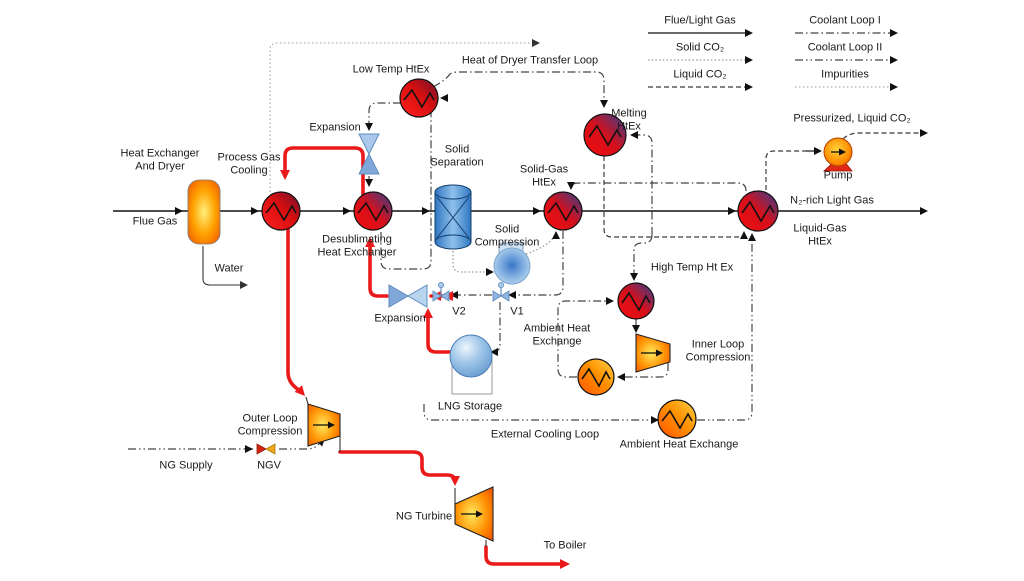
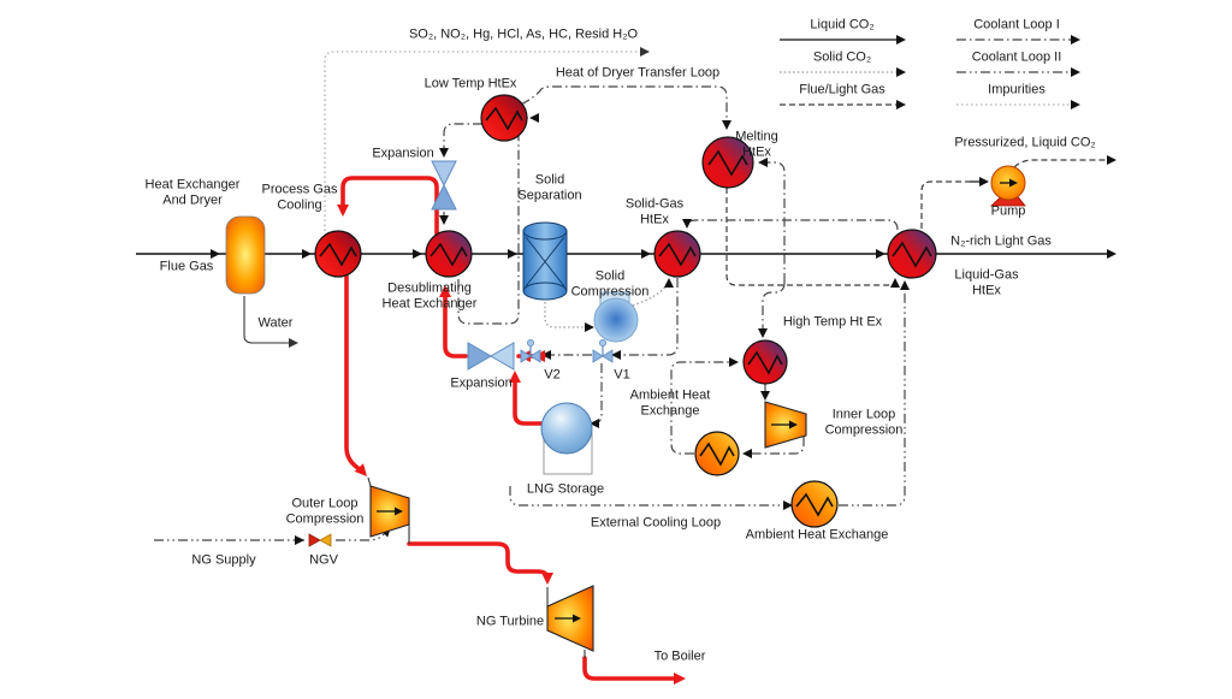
- Flue/Light Gas
+ Liquid CO₂
  Solid CO₂
- Liquid CO₂
+ Flue/Light Gas
  Coolant Loop I
  Coolant Loop II
  Impurities
+ SO₂, NO₂, Hg, HCl, As, HC, Resid H₂O
  Low Temp HtEx
  Heat of Dryer Transfer Loop
  Melting
  HtEx
  Pressurized, Liquid CO₂
  Heat Exchanger
  And Dryer
  Process Gas
  Cooling
  Expansion
  Solid
  Separation
  Solid-Gas
  HtEx
  Pump
  Flue Gas
  N₂-rich Light Gas
  Desublimating
  Heat Exchanger
  Solid
  Compression
  Liquid-Gas
  HtEx
  Water
  Expansion
  V2
  V1
  Ambient Heat
  Exchange
  High Temp Ht Ex
  Inner Loop
  Compression
  LNG Storage
  Outer Loop
  Compression
  External Cooling Loop
  Ambient Heat Exchange
  NG Supply
  NGV
  NG Turbine
  To Boiler
